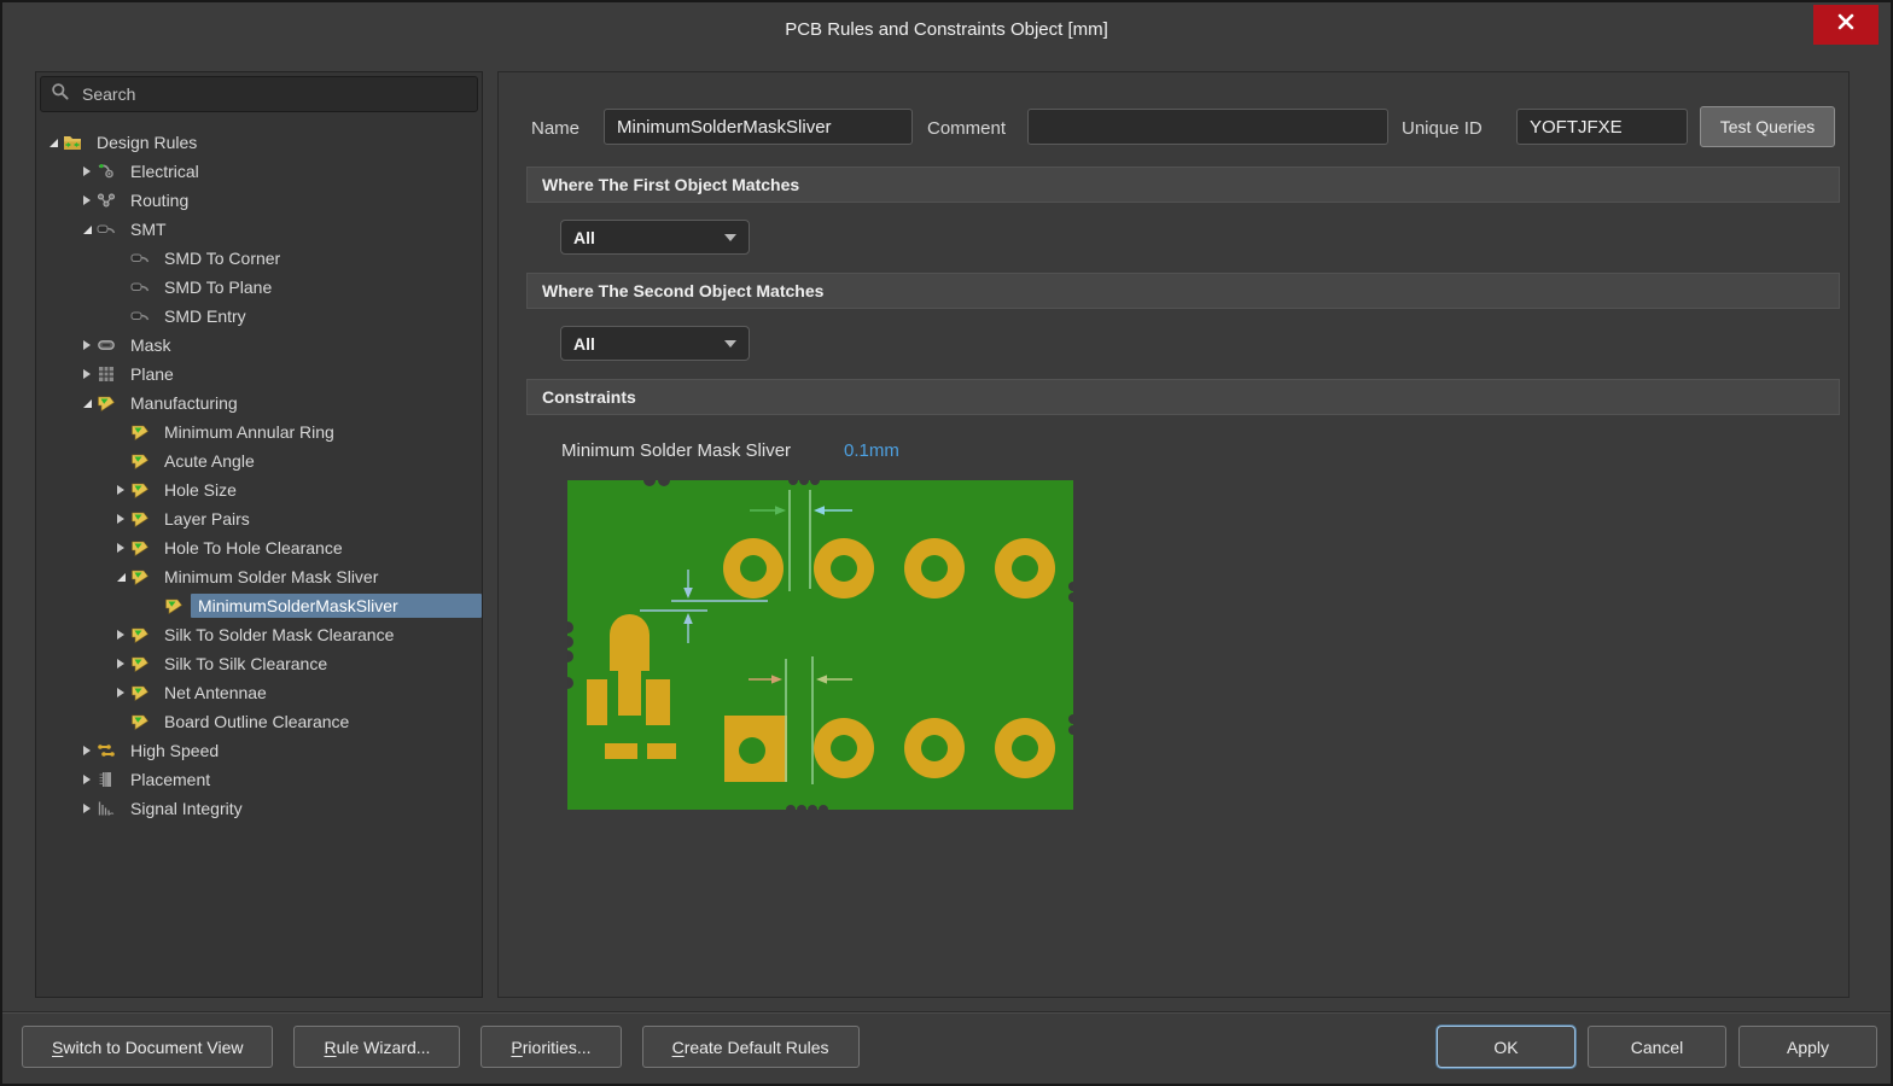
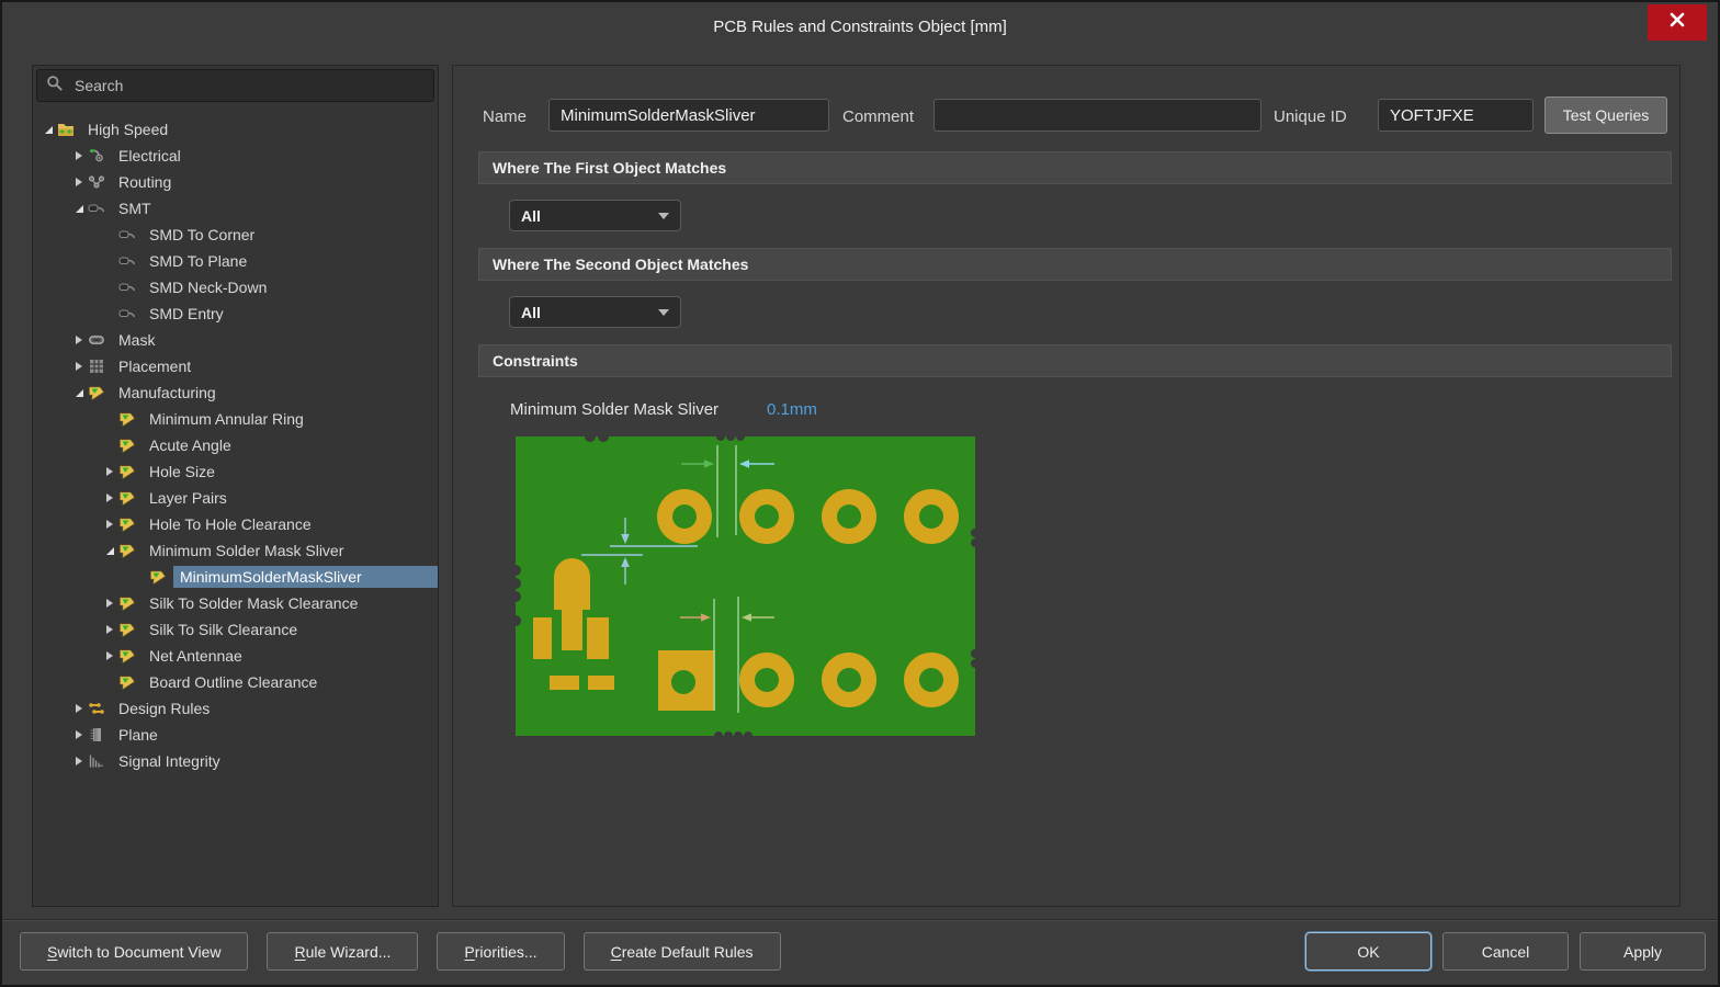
  PCB Rules and Constraints Object [mm]
  Search
- Design Rules
+ High Speed
  Electrical
  Routing
  SMT
  SMD To Corner
  SMD To Plane
+ SMD Neck-Down
  SMD Entry
  Mask
- Plane
+ Placement
  Manufacturing
  Minimum Annular Ring
  Acute Angle
  Hole Size
  Layer Pairs
  Hole To Hole Clearance
  Minimum Solder Mask Sliver
  MinimumSolderMaskSliver
  Silk To Solder Mask Clearance
  Silk To Silk Clearance
  Net Antennae
  Board Outline Clearance
- High Speed
+ Design Rules
- Placement
+ Plane
  Signal Integrity
  Name
  MinimumSolderMaskSliver
  Comment
  Unique ID
  YOFTJFXE
  Test Queries
  Where The First Object Matches
  All
  Where The Second Object Matches
  All
  Constraints
  Minimum Solder Mask Sliver
  0.1mm
  Switch to Document View
  Rule Wizard...
  Priorities...
  Create Default Rules
  OK
  Cancel
  Apply
